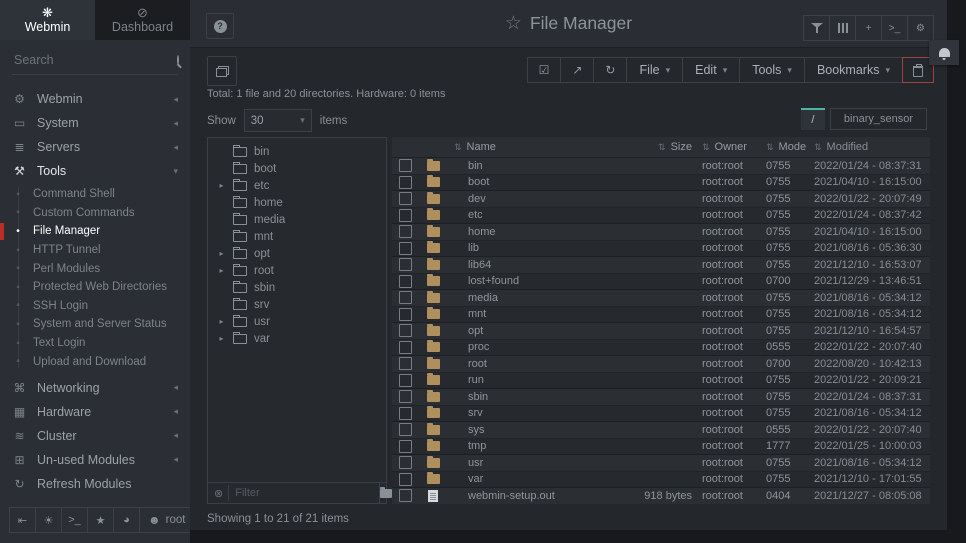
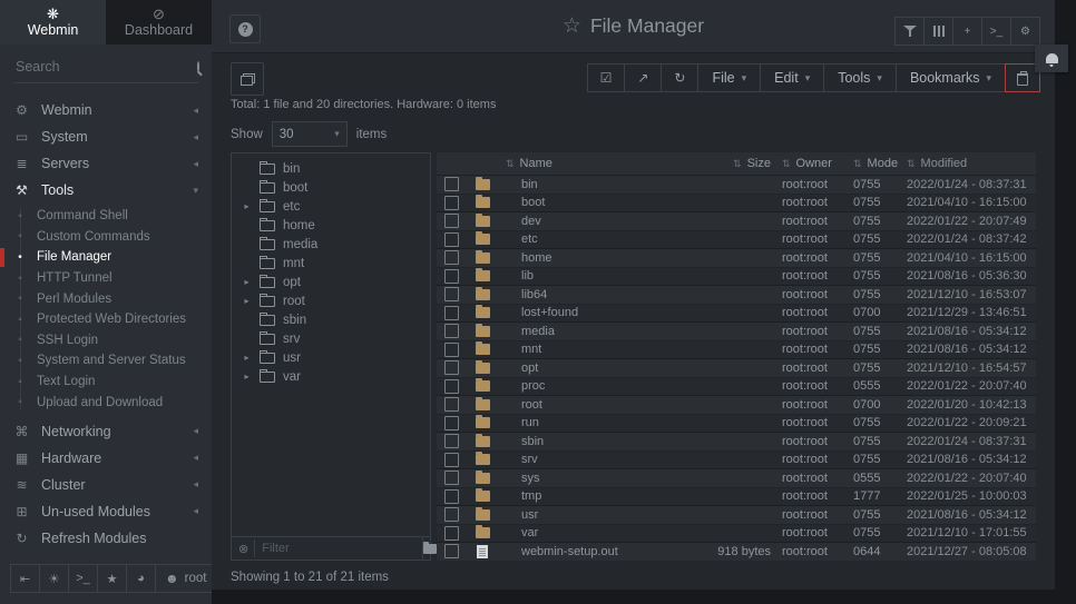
  ❋
  Webmin
  ⊘
  Dashboard
  Search
  ⚙
  Webmin
  ◂
  ▭
  System
  ◂
  ≣
  Servers
  ◂
  ⚒
  Tools
  ▾
  ◦
  Command Shell
  ◦
  Custom Commands
  •
  File Manager
  ◦
  HTTP Tunnel
  ◦
  Perl Modules
  ◦
  Protected Web Directories
  ◦
  SSH Login
  ◦
  System and Server Status
  ◦
  Text Login
  ◦
  Upload and Download
  ⌘
  Networking
  ◂
  ▦
  Hardware
  ◂
  ≋
  Cluster
  ◂
  ⊞
  Un-used Modules
  ◂
  ↻
  Refresh Modules
  ⇤
  ☀
  >_
  ★
  ◕
  ☻
  root
  ?
  ☆
  File Manager
  +
  >_
  ⚙
  ☑
  ↗
  ↻
  File
  ▾
  Edit
  ▾
  Tools
  ▾
  Bookmarks
  ▾
  Total: 1 file and 20 directories. Hardware: 0 items
  Show
  30
  ▾
  items
- /
- binary_sensor
  bin
  boot
  ▸
  etc
  home
  media
  mnt
  ▸
  opt
  ▸
  root
  sbin
  srv
  ▸
  usr
  ▸
  var
  ⊗
  Filter
  ⇅
  Name
  ⇅
  Size
  ⇅
  Owner
  ⇅
  Mode
  ⇅
  Modified
  bin
  root:root
  0755
  2022/01/24 - 08:37:31
  boot
  root:root
  0755
  2021/04/10 - 16:15:00
  dev
  root:root
  0755
  2022/01/22 - 20:07:49
  etc
  root:root
  0755
  2022/01/24 - 08:37:42
  home
  root:root
  0755
  2021/04/10 - 16:15:00
  lib
  root:root
  0755
  2021/08/16 - 05:36:30
  lib64
  root:root
  0755
  2021/12/10 - 16:53:07
  lost+found
  root:root
  0700
  2021/12/29 - 13:46:51
  media
  root:root
  0755
  2021/08/16 - 05:34:12
  mnt
  root:root
  0755
  2021/08/16 - 05:34:12
  opt
  root:root
  0755
  2021/12/10 - 16:54:57
  proc
  root:root
  0555
  2022/01/22 - 20:07:40
  root
  root:root
  0700
- 2022/08/20 - 10:42:13
+ 2022/01/20 - 10:42:13
  run
  root:root
  0755
  2022/01/22 - 20:09:21
  sbin
  root:root
  0755
  2022/01/24 - 08:37:31
  srv
  root:root
  0755
  2021/08/16 - 05:34:12
  sys
  root:root
  0555
  2022/01/22 - 20:07:40
  tmp
  root:root
  1777
  2022/01/25 - 10:00:03
  usr
  root:root
  0755
  2021/08/16 - 05:34:12
  var
  root:root
  0755
  2021/12/10 - 17:01:55
  webmin-setup.out
  918 bytes
  root:root
- 0404
+ 0644
  2021/12/27 - 08:05:08
  Showing 1 to 21 of 21 items
